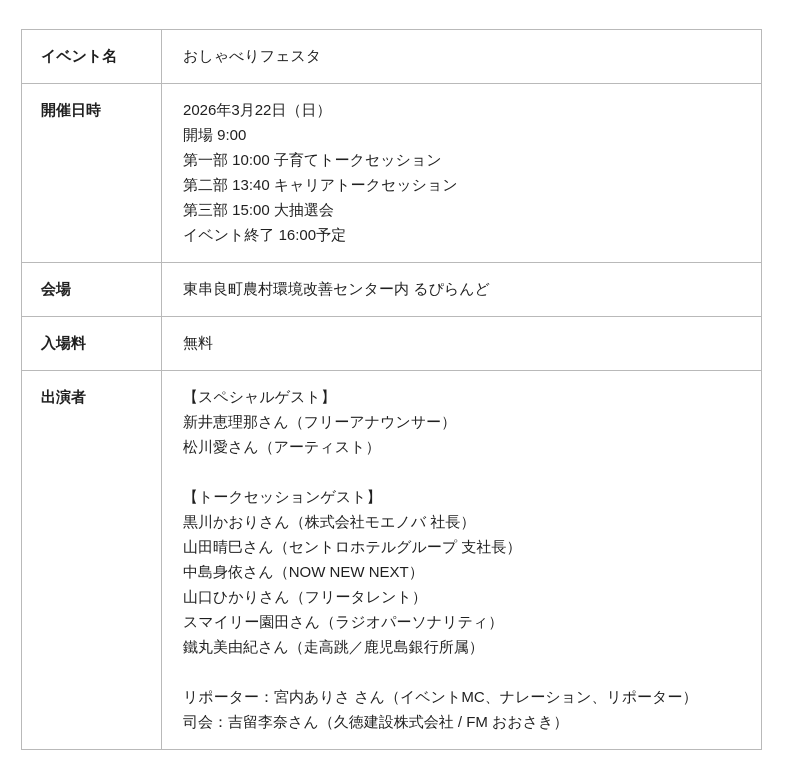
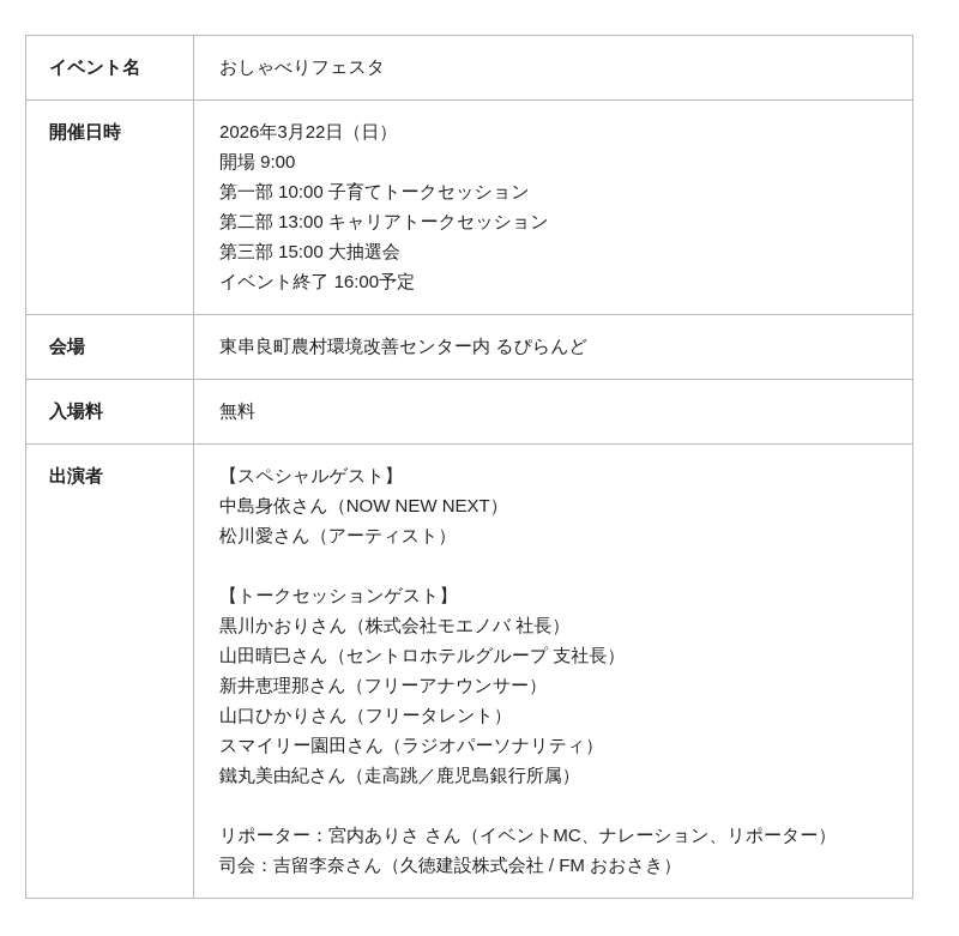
  イベント名
  おしゃべりフェスタ
  開催日時
  2026年3月22日（日）
  開場 9:00
  第一部 10:00 子育てトークセッション
- 第二部 13:40 キャリアトークセッション
+ 第二部 13:00 キャリアトークセッション
  第三部 15:00 大抽選会
  イベント終了 16:00予定
  会場
  東串良町農村環境改善センター内 るぴらんど
  入場料
  無料
  出演者
  【スペシャルゲスト】
- 新井恵理那さん（フリーアナウンサー）
+ 中島身依さん（NOW NEW NEXT）
  松川愛さん（アーティスト）
  【トークセッションゲスト】
  黒川かおりさん（株式会社モエノバ 社長）
  山田晴巳さん（セントロホテルグループ 支社長）
- 中島身依さん（NOW NEW NEXT）
+ 新井恵理那さん（フリーアナウンサー）
  山口ひかりさん（フリータレント）
  スマイリー園田さん（ラジオパーソナリティ）
  鐵丸美由紀さん（走高跳／鹿児島銀行所属）
  リポーター：宮内ありさ さん（イベントMC、ナレーション、リポーター）
  司会：吉留李奈さん（久徳建設株式会社 / FM おおさき）
